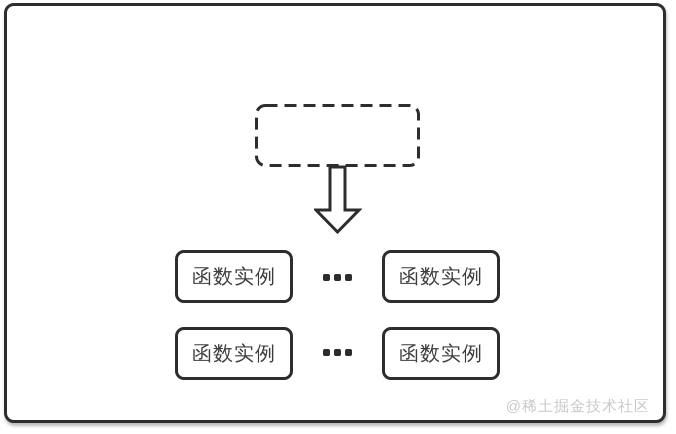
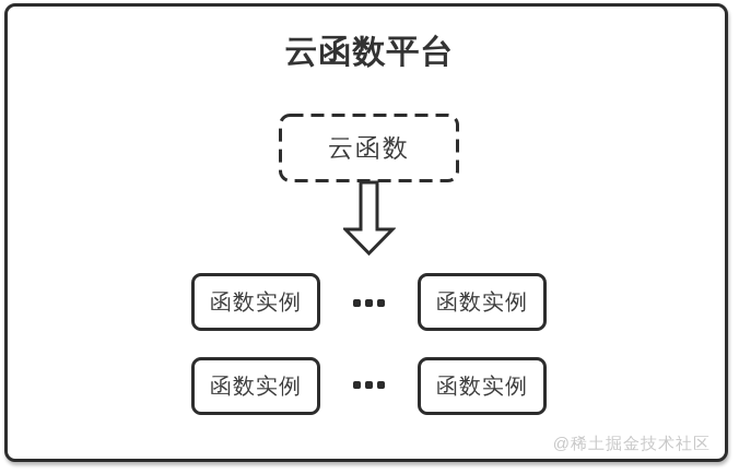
+ 云函数平台
+ 云函数
  函数实例
  函数实例
  函数实例
  函数实例
  @稀土掘金技术社区
